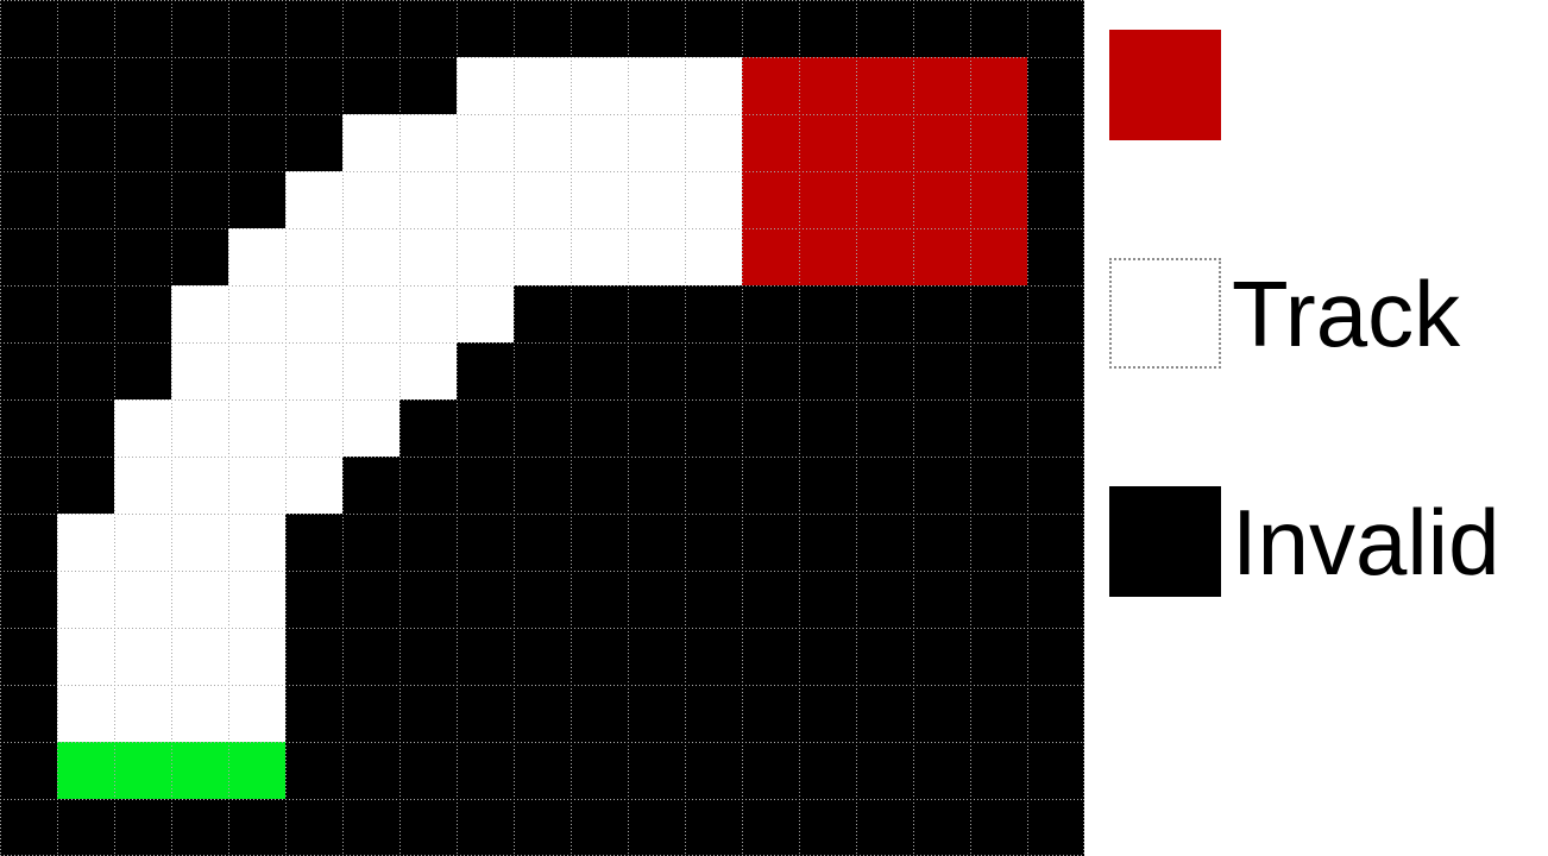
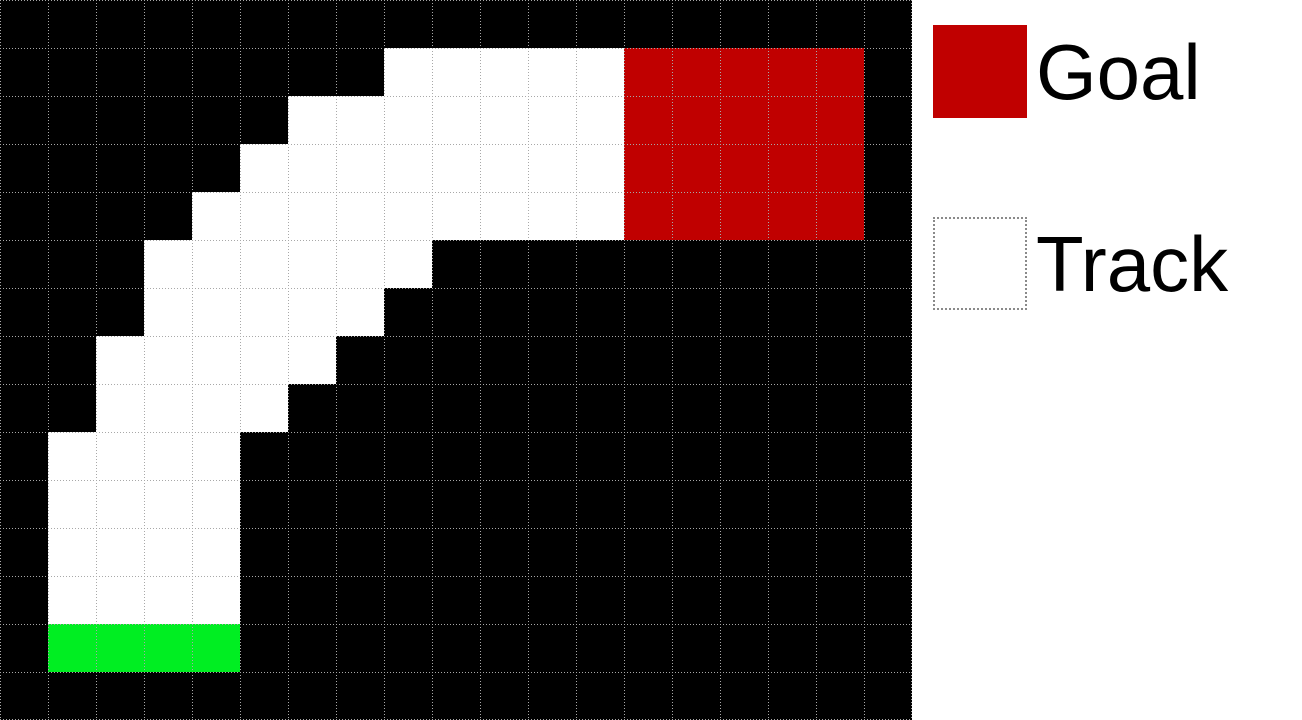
+ Goal
  Track
- Invalid
